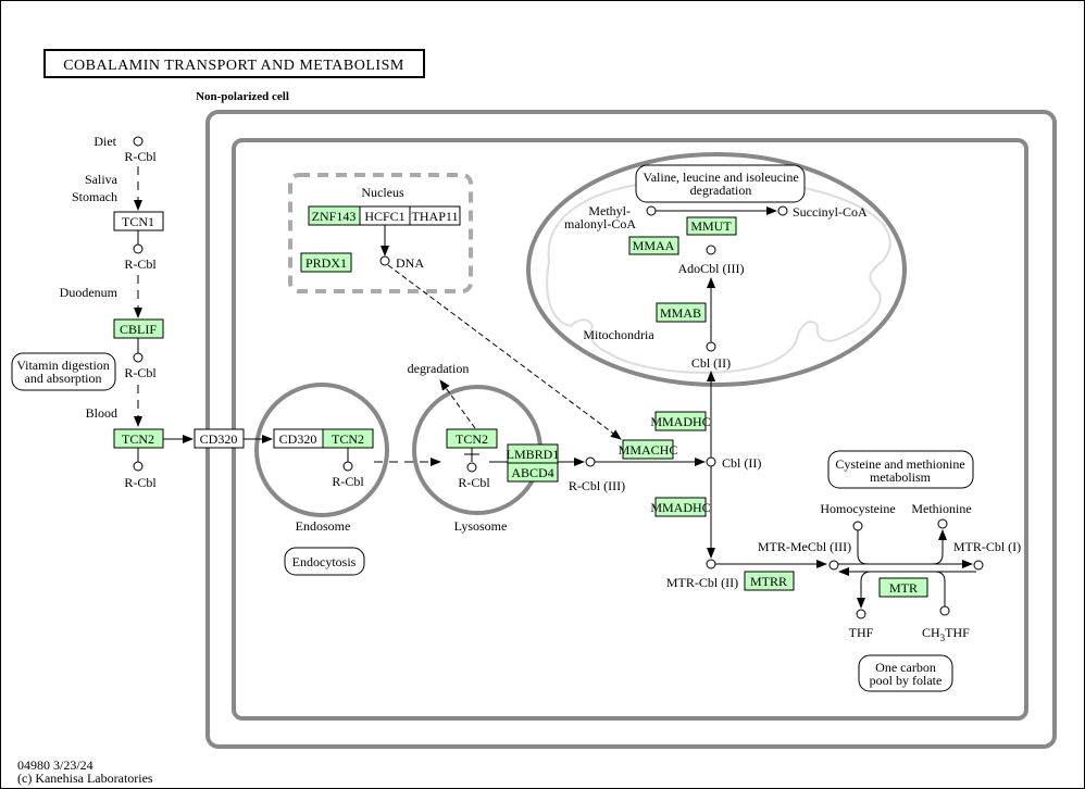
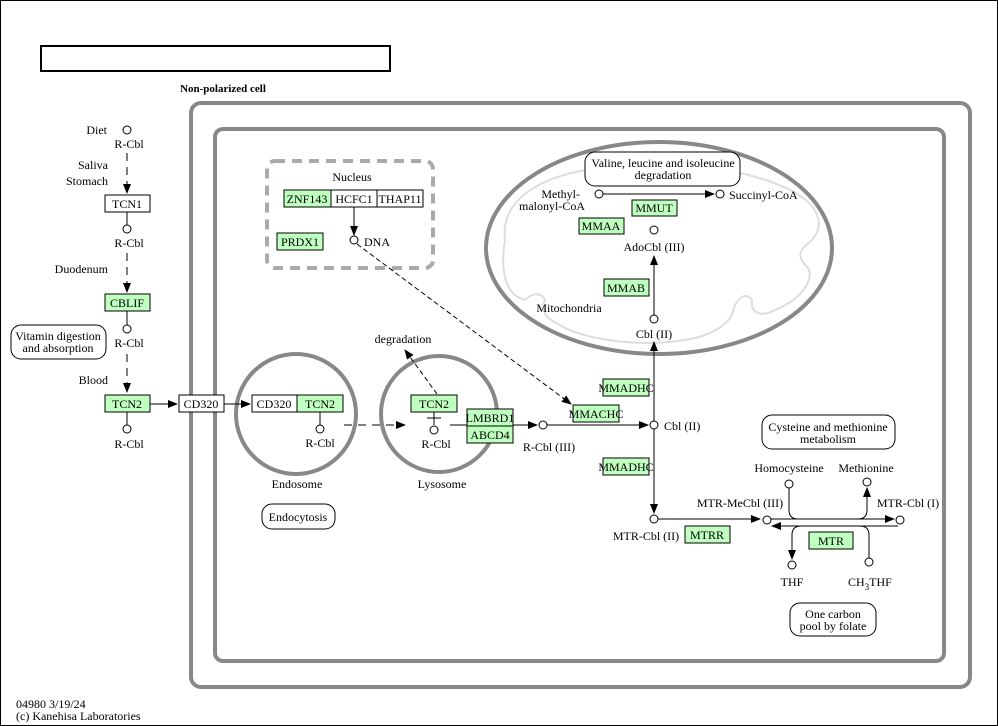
- COBALAMIN TRANSPORT AND METABOLISM
  Non-polarized cell
  Nucleus
  Mitochondria
  Endosome
  Lysosome
  Diet
  R-Cbl
  Saliva
  Stomach
  TCN1
  R-Cbl
  Duodenum
  CBLIF
  R-Cbl
  Vitamin digestion
  and absorption
  Blood
  TCN2
  R-Cbl
  CD320
  CD320
  TCN2
  R-Cbl
  degradation
  TCN2
  R-Cbl
  LMBRD1
  ABCD4
  R-Cbl (III)
  MMACHC
  MMADHC
  MMADHC
  Cbl (II)
  ZNF143
  HCFC1
  THAP11
  PRDX1
  DNA
  Valine, leucine and isoleucine
  degradation
  Methyl-
  malonyl-CoA
  Succinyl-CoA
  MMUT
  MMAA
  AdoCbl (III)
  MMAB
  Cbl (II)
  MTR-Cbl (II)
  MTRR
  MTR-MeCbl (III)
  MTR-Cbl (I)
  Cysteine and methionine
  metabolism
  Homocysteine
  Methionine
  MTR
  THF
  CH3 THF
  One carbon
  pool by folate
  Endocytosis
- 04980 3/23/24
+ 04980 3/19/24
  (c) Kanehisa Laboratories
